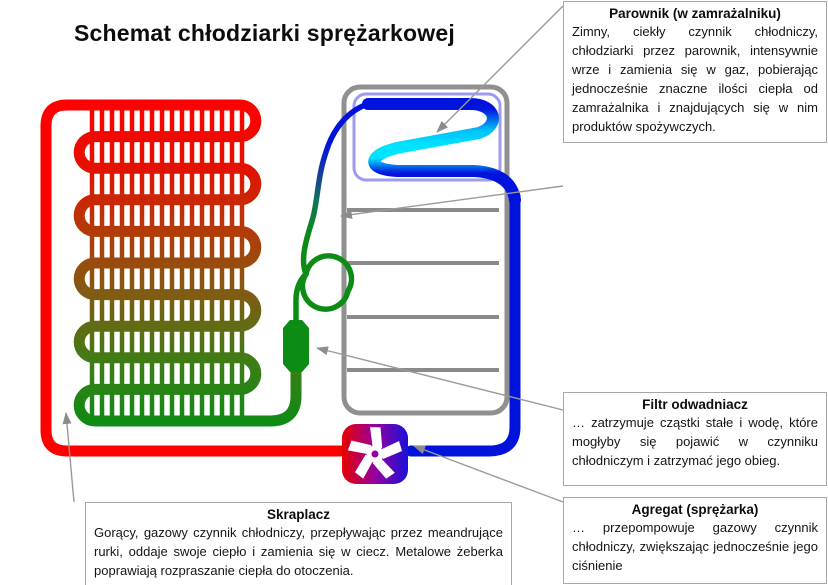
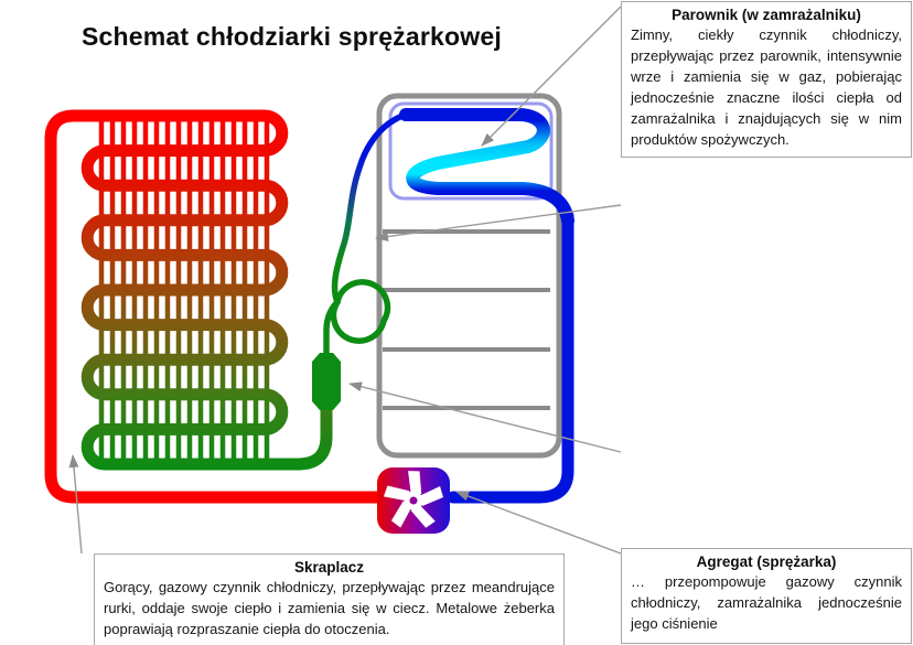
  Schemat chłodziarki sprężarkowej
  Parownik (w zamrażalniku)
- Zimny, ciekły czynnik chłodniczy, chłodziarki przez parownik, intensywnie wrze i zamienia się w gaz, pobierając jednocześnie znaczne ilości ciepła od zamrażalnika i znajdujących się w nim produktów spożywczych.
+ Zimny, ciekły czynnik chłodniczy, przepływając przez parownik, intensywnie wrze i zamienia się w gaz, pobierając jednocześnie znaczne ilości ciepła od zamrażalnika i znajdujących się w nim produktów spożywczych.
- Filtr odwadniacz
- … zatrzymuje cząstki stałe i wodę, które mogłyby się pojawić w czynniku chłodniczym i zatrzymać jego obieg.
  Agregat (sprężarka)
- … przepompowuje gazowy czynnik chłodniczy, zwiększając jednocześnie jego ciśnienie
+ … przepompowuje gazowy czynnik chłodniczy, zamrażalnika jednocześnie jego ciśnienie
  Skraplacz
  Gorący, gazowy czynnik chłodniczy, przepływając przez meandrujące rurki, oddaje swoje ciepło i zamienia się w ciecz. Metalowe żeberka poprawiają rozpraszanie ciepła do otoczenia.
